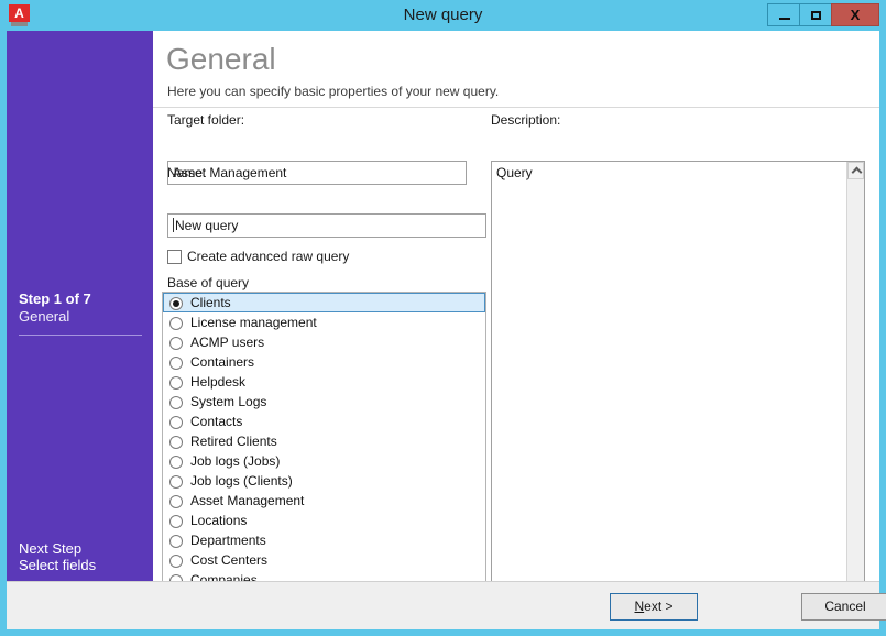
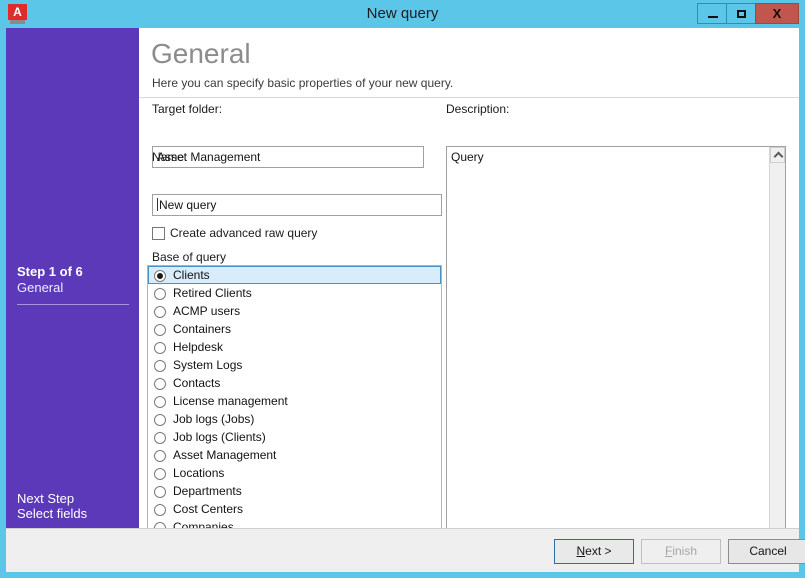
  A
  New query
  X
- Step 1 of 7
+ Step 1 of 6
  General
  Next Step
  Select fields
  General
  Here you can specify basic properties of your new query.
  Target folder:
  Asset Management
  Name:
  New query
  Create advanced raw query
  Base of query
  Clients
- License management
+ Retired Clients
  ACMP users
  Containers
  Helpdesk
  System Logs
  Contacts
- Retired Clients
+ License management
  Job logs (Jobs)
  Job logs (Clients)
  Asset Management
  Locations
  Departments
  Cost Centers
  Companies
  Description:
  Query
  Next >
+ Finish
  Cancel
